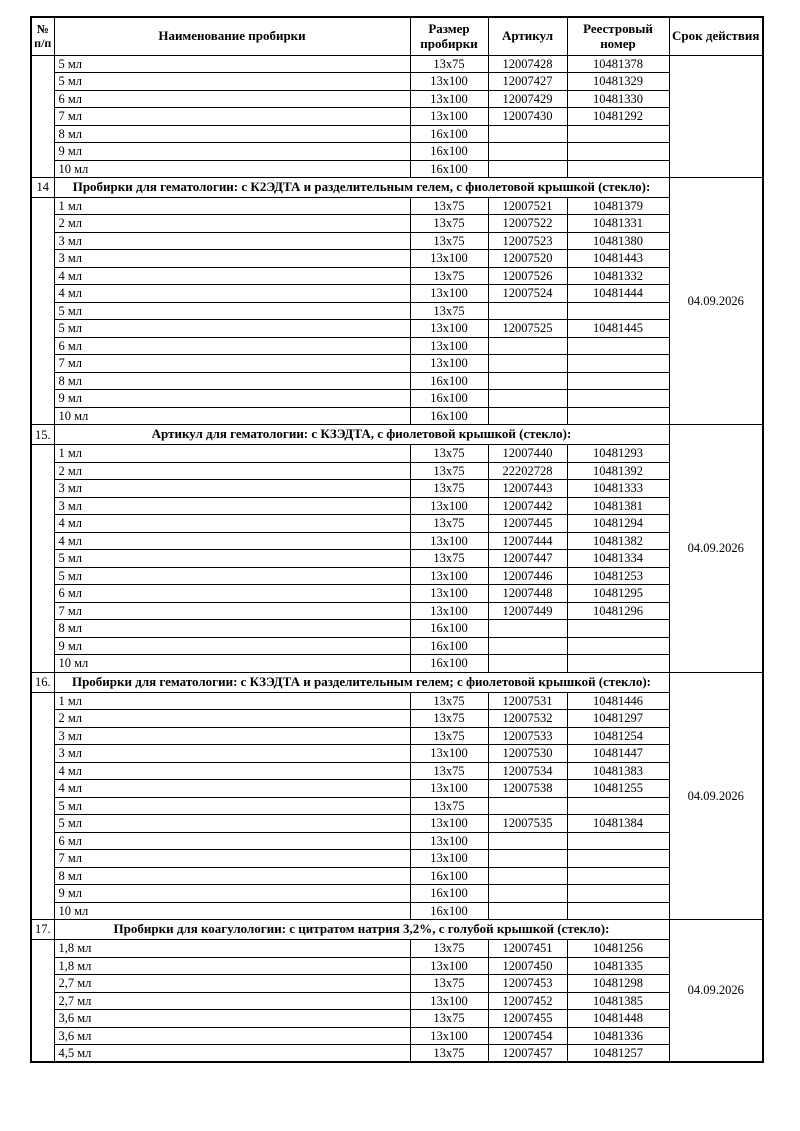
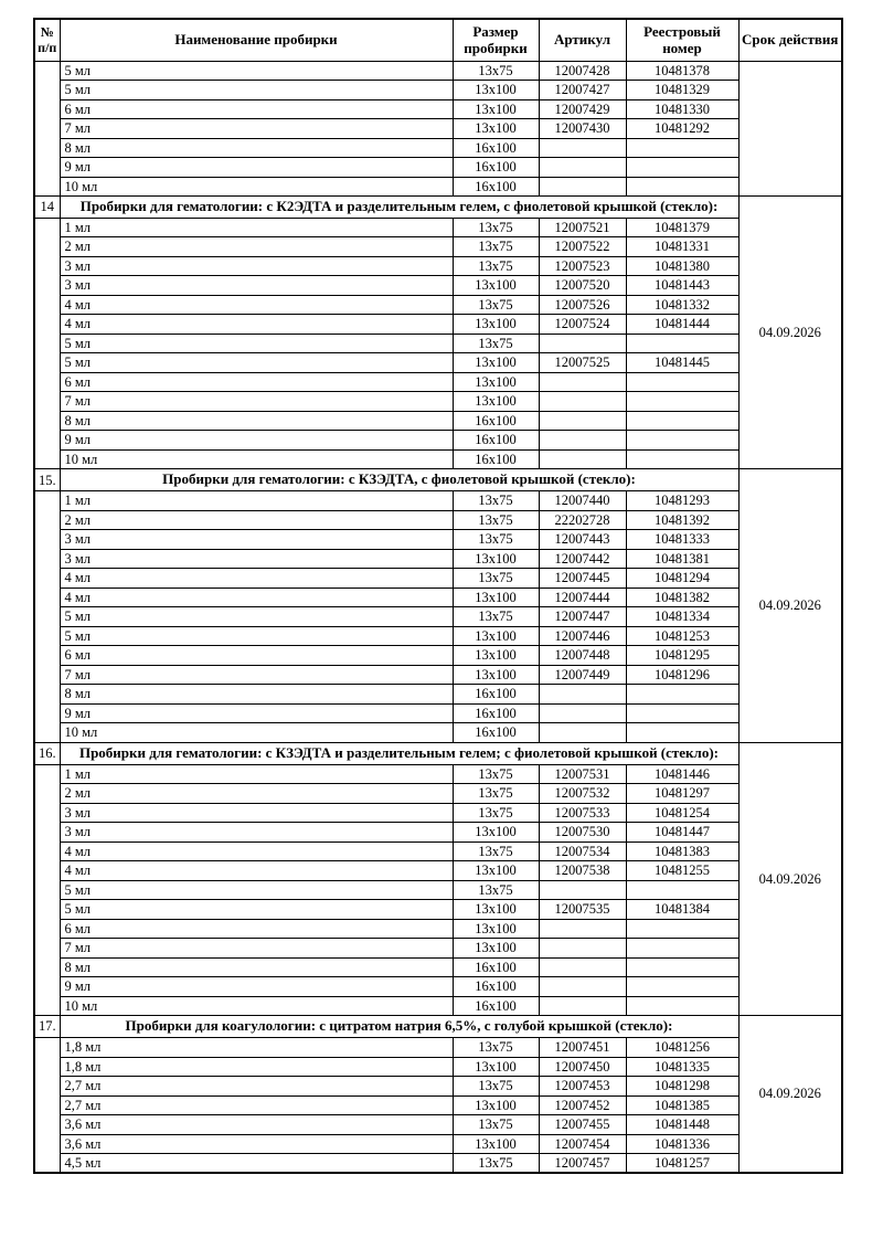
  № п/п	Наименование пробирки	Размер пробирки	Артикул	Реестровый номер	Срок действия
  	5 мл	13x75	12007428	10481378
  5 мл	13x100	12007427	10481329
  6 мл	13x100	12007429	10481330
  7 мл	13x100	12007430	10481292
  8 мл	16x100
  9 мл	16x100
  10 мл	16x100
  14	Пробирки для гематологии: с К2ЭДТА и разделительным гелем, с фиолетовой крышкой (стекло):	04.09.2026
  	1 мл	13x75	12007521	10481379
  2 мл	13x75	12007522	10481331
  3 мл	13x75	12007523	10481380
  3 мл	13x100	12007520	10481443
  4 мл	13x75	12007526	10481332
  4 мл	13x100	12007524	10481444
  5 мл	13x75
  5 мл	13x100	12007525	10481445
  6 мл	13x100
  7 мл	13x100
  8 мл	16x100
  9 мл	16x100
  10 мл	16x100
- 15.	Артикул для гематологии: с КЗЭДТА, с фиолетовой крышкой (стекло):	04.09.2026
+ 15.	Пробирки для гематологии: с КЗЭДТА, с фиолетовой крышкой (стекло):	04.09.2026
  	1 мл	13x75	12007440	10481293
  2 мл	13x75	22202728	10481392
  3 мл	13x75	12007443	10481333
  3 мл	13x100	12007442	10481381
  4 мл	13x75	12007445	10481294
  4 мл	13x100	12007444	10481382
  5 мл	13x75	12007447	10481334
  5 мл	13x100	12007446	10481253
  6 мл	13x100	12007448	10481295
  7 мл	13x100	12007449	10481296
  8 мл	16x100
  9 мл	16x100
  10 мл	16x100
  16.	Пробирки для гематологии: с КЗЭДТА и разделительным гелем; с фиолетовой крышкой (стекло):	04.09.2026
  	1 мл	13x75	12007531	10481446
  2 мл	13x75	12007532	10481297
  3 мл	13x75	12007533	10481254
  3 мл	13x100	12007530	10481447
  4 мл	13x75	12007534	10481383
  4 мл	13x100	12007538	10481255
  5 мл	13x75
  5 мл	13x100	12007535	10481384
  6 мл	13x100
  7 мл	13x100
  8 мл	16x100
  9 мл	16x100
  10 мл	16x100
- 17.	Пробирки для коагулологии: с цитратом натрия 3,2%, с голубой крышкой (стекло):	04.09.2026
+ 17.	Пробирки для коагулологии: с цитратом натрия 6,5%, с голубой крышкой (стекло):	04.09.2026
  	1,8 мл	13x75	12007451	10481256
  1,8 мл	13x100	12007450	10481335
  2,7 мл	13x75	12007453	10481298
  2,7 мл	13x100	12007452	10481385
  3,6 мл	13x75	12007455	10481448
  3,6 мл	13x100	12007454	10481336
  4,5 мл	13x75	12007457	10481257
